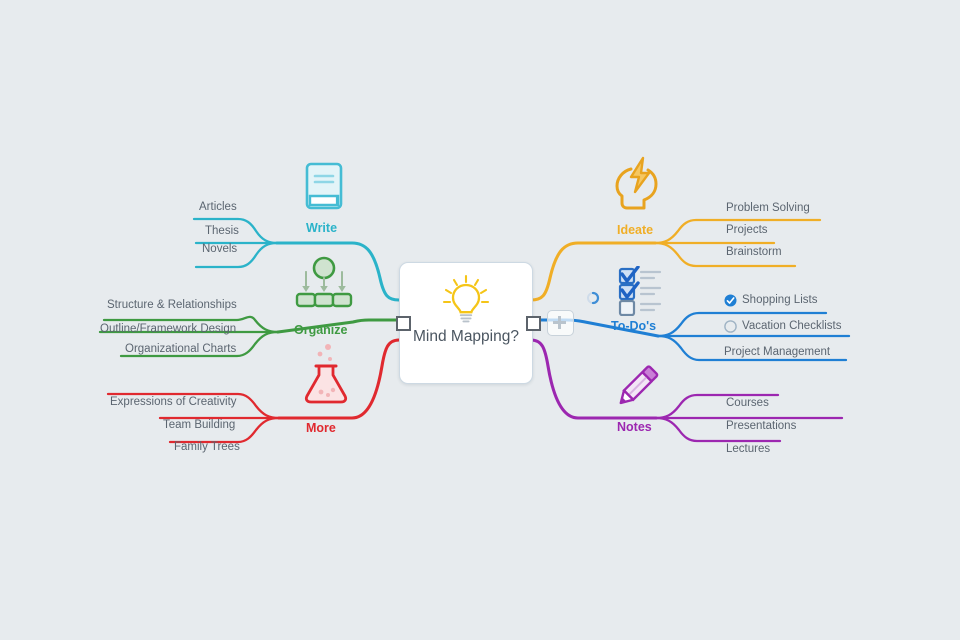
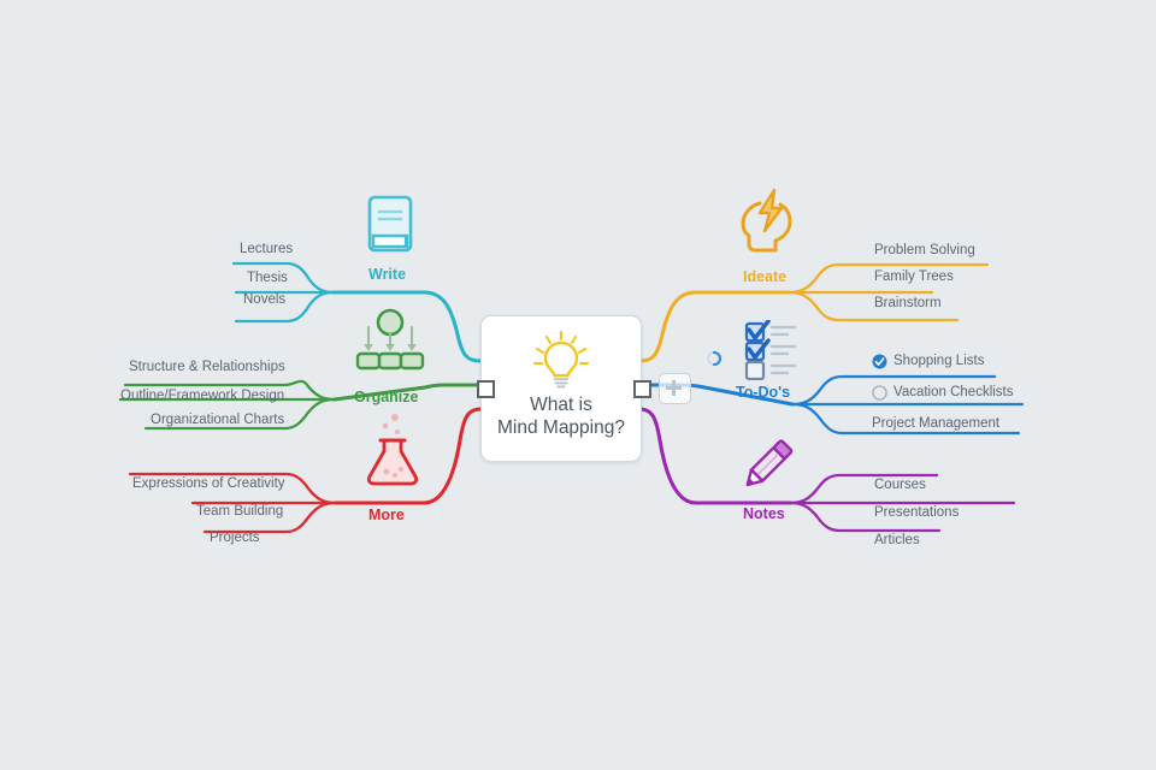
+ What is
  Mind Mapping?
  Write
  Organize
  More
  Ideate
  To-Do's
  Notes
- Articles
+ Lectures
  Thesis
  Novels
  Structure & Relationships
  Outline/Framework Design
  Organizational Charts
  Expressions of Creativity
  Team Building
- Family Trees
+ Projects
  Problem Solving
- Projects
+ Family Trees
  Brainstorm
  Shopping Lists
  Vacation Checklists
  Project Management
  Courses
  Presentations
- Lectures
+ Articles
